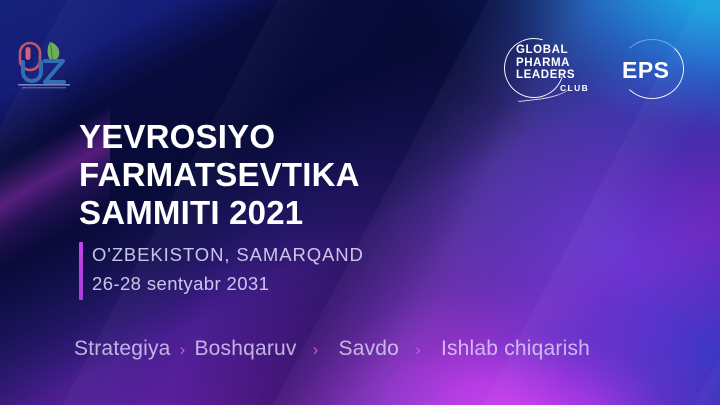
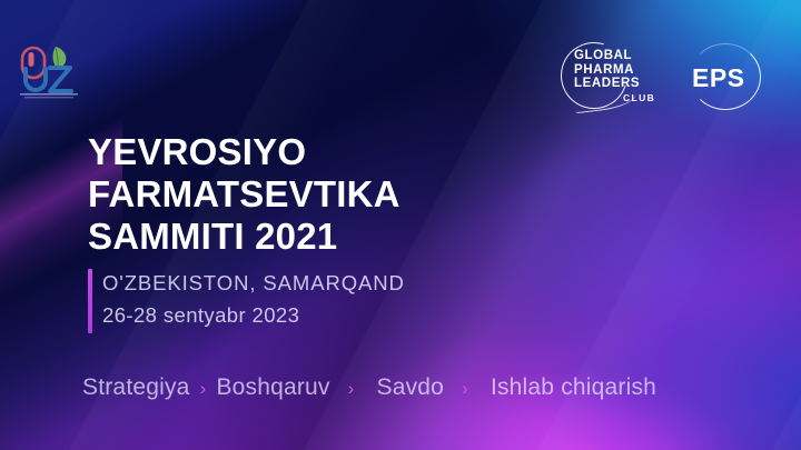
  GLOBAL
  PHARMA
  LEADERS
  CLUB
  EPS
  YEVROSIYO
  FARMATSEVTIKA
  SAMMITI 2021
  O'ZBEKISTON, SAMARQAND
- 26-28 sentyabr 2031
+ 26-28 sentyabr 2023
  Strategiya
  ›
  Boshqaruv
  ›
  Savdo
  ›
  Ishlab chiqarish
